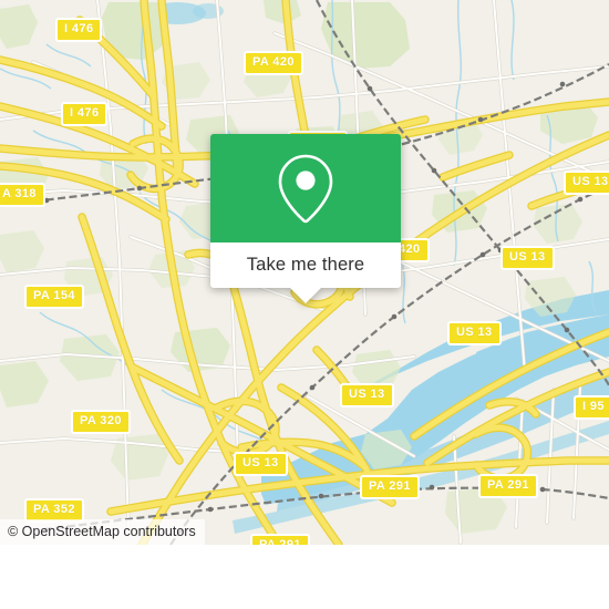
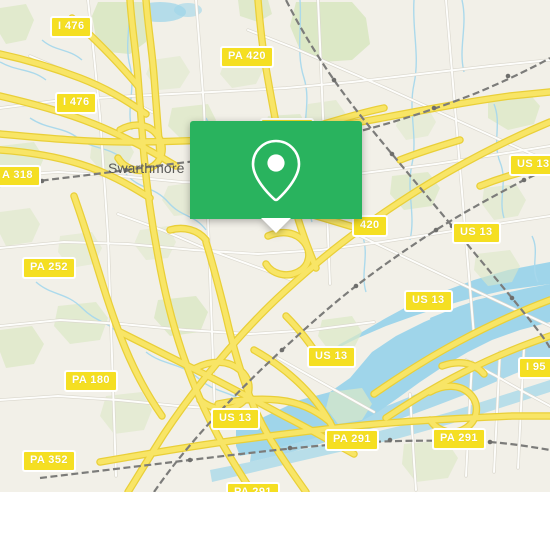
+ Swarthmore
  I 476
  PA 420
  I 476
  US 13
  A 318
  420
  US 13
- PA 154
+ PA 252
  US 13
  US 13
- PA 320
+ PA 180
  I 95
  US 13
  PA 291
  PA 291
  PA 352
- Take me there
- © OpenStreetMap contributors
